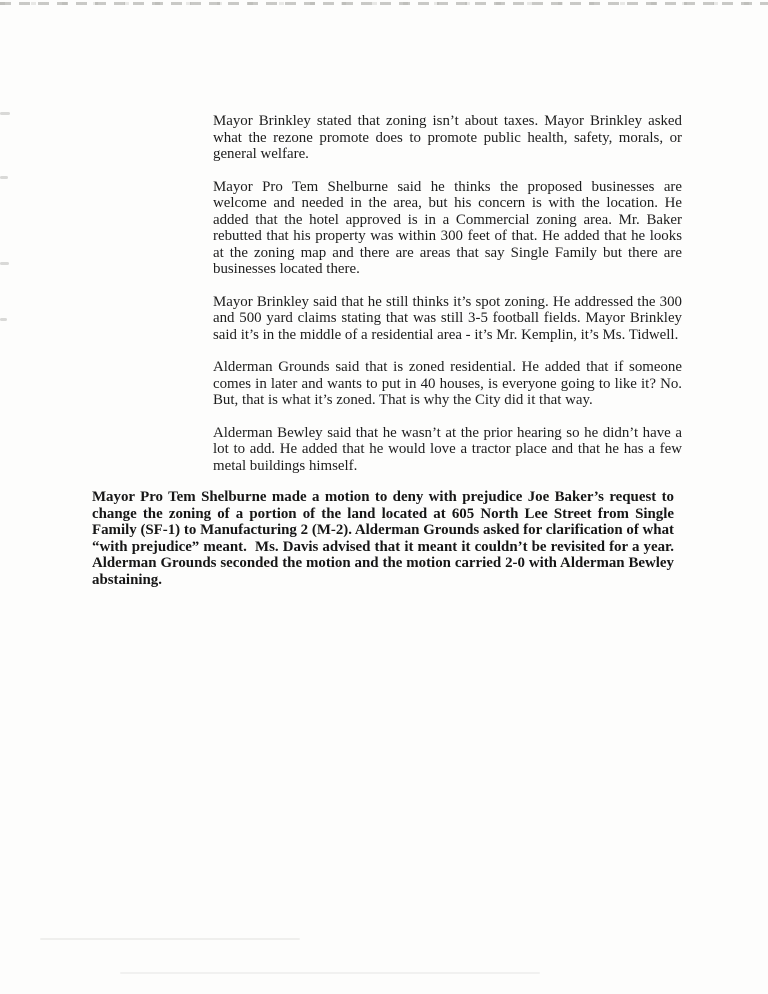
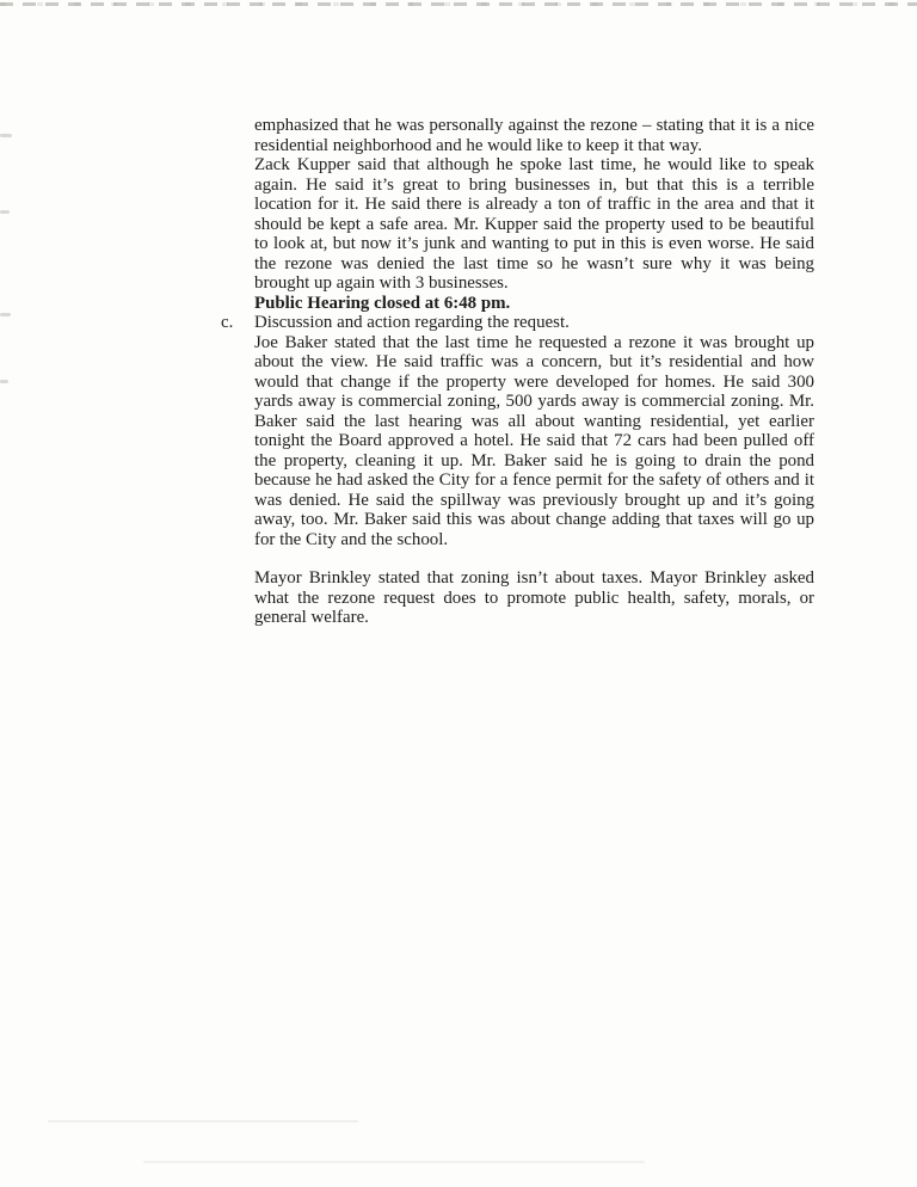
+ emphasized that he was personally against the rezone – stating that it is a nice residential neighborhood and he would like to keep it that way.
+ Zack Kupper said that although he spoke last time, he would like to speak again. He said it’s great to bring businesses in, but that this is a terrible location for it. He said there is already a ton of traffic in the area and that it should be kept a safe area. Mr. Kupper said the property used to be beautiful to look at, but now it’s junk and wanting to put in this is even worse. He said the rezone was denied the last time so he wasn’t sure why it was being brought up again with 3 businesses.
+ Public Hearing closed at 6:48 pm.
+ c.
+ Discussion and action regarding the request.
+ Joe Baker stated that the last time he requested a rezone it was brought up about the view. He said traffic was a concern, but it’s residential and how would that change if the property were developed for homes. He said 300 yards away is commercial zoning, 500 yards away is commercial zoning. Mr. Baker said the last hearing was all about wanting residential, yet earlier tonight the Board approved a hotel. He said that 72 cars had been pulled off the property, cleaning it up. Mr. Baker said he is going to drain the pond because he had asked the City for a fence permit for the safety of others and it was denied. He said the spillway was previously brought up and it’s going away, too. Mr. Baker said this was about change adding that taxes will go up for the City and the school.
- Mayor Brinkley stated that zoning isn’t about taxes. Mayor Brinkley asked what the rezone promote does to promote public health, safety, morals, or general welfare.
+ Mayor Brinkley stated that zoning isn’t about taxes. Mayor Brinkley asked what the rezone request does to promote public health, safety, morals, or general welfare.
- Mayor Pro Tem Shelburne said he thinks the proposed businesses are welcome and needed in the area, but his concern is with the location. He added that the hotel approved is in a Commercial zoning area. Mr. Baker rebutted that his property was within 300 feet of that. He added that he looks at the zoning map and there are areas that say Single Family but there are businesses located there.
- Mayor Brinkley said that he still thinks it’s spot zoning. He addressed the 300 and 500 yard claims stating that was still 3-5 football fields. Mayor Brinkley said it’s in the middle of a residential area - it’s Mr. Kemplin, it’s Ms. Tidwell.
- Alderman Grounds said that is zoned residential. He added that if someone comes in later and wants to put in 40 houses, is everyone going to like it? No. But, that is what it’s zoned. That is why the City did it that way.
- Alderman Bewley said that he wasn’t at the prior hearing so he didn’t have a lot to add. He added that he would love a tractor place and that he has a few metal buildings himself.
- Mayor Pro Tem Shelburne made a motion to deny with prejudice Joe Baker’s request to change the zoning of a portion of the land located at 605 North Lee Street from Single Family (SF-1) to Manufacturing 2 (M-2). Alderman Grounds asked for clarification of what “with prejudice” meant. Ms. Davis advised that it meant it couldn’t be revisited for a year. Alderman Grounds seconded the motion and the motion carried 2-0 with Alderman Bewley abstaining.
